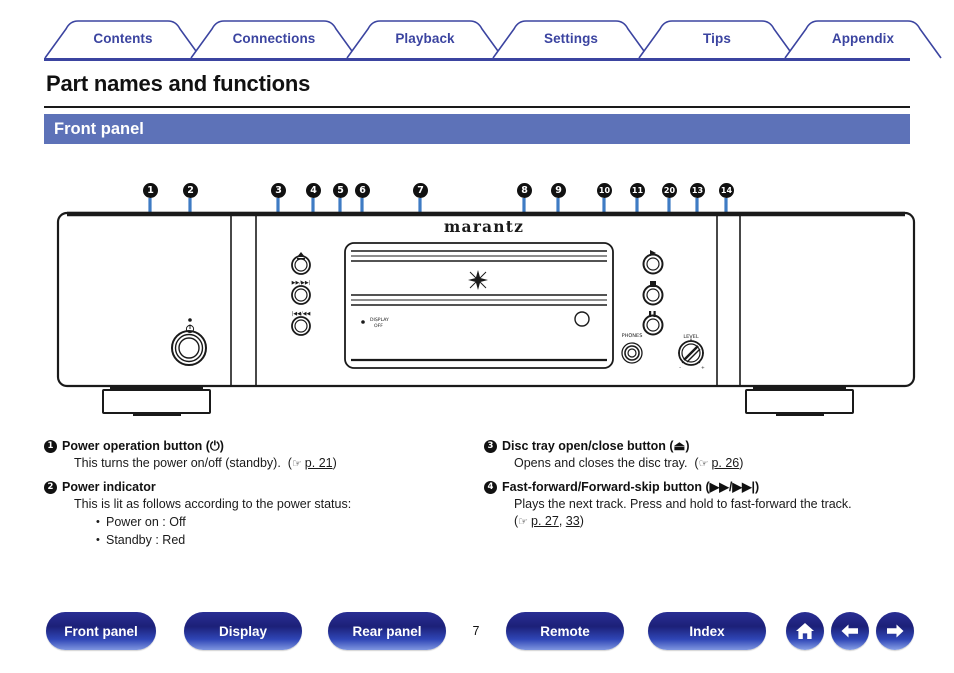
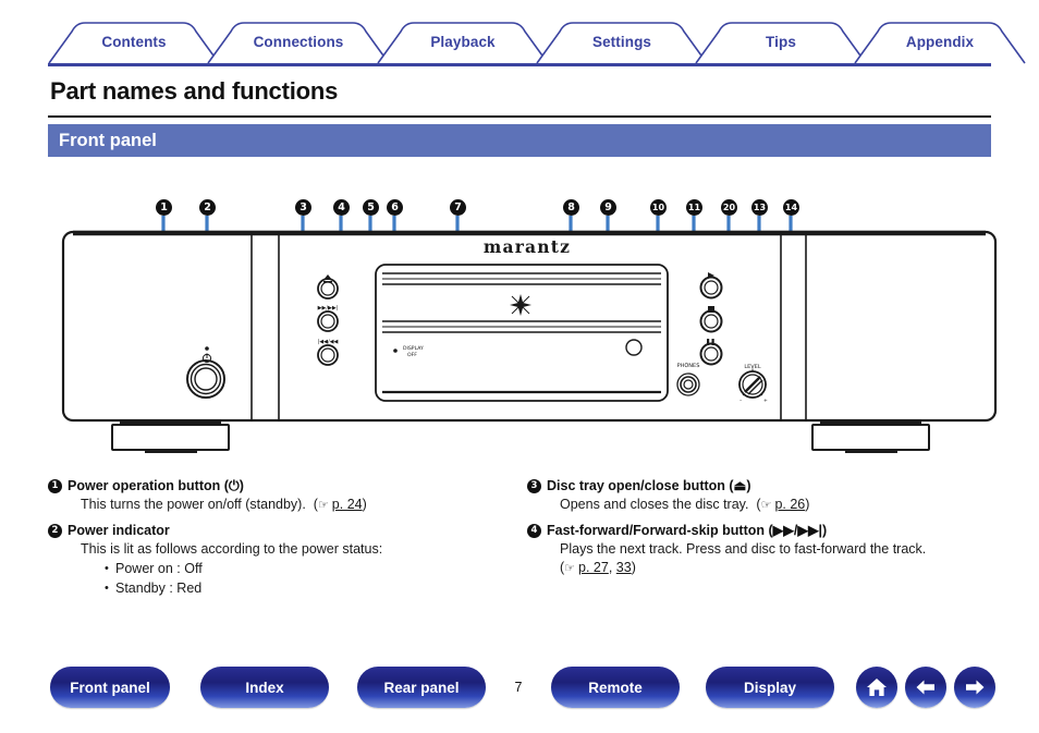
  Contents
  Connections
  Playback
  Settings
  Tips
  Appendix
  Part names and functions
  Front panel
  1
  2
  3
  4
  5
  6
  7
  8
  9
  10
  11
  20
  13
  14
  marantz
  1
  Power operation button (⏻)
- This turns the power on/off (standby). (☞ p. 21)
+ This turns the power on/off (standby). (☞ p. 24)
  2
  Power indicator
  This is lit as follows according to the power status:
  Power on : Off
  Standby : Red
  3
  Disc tray open/close button (⏏)
  Opens and closes the disc tray. (☞ p. 26)
  4
  Fast-forward/Forward-skip button (▶▶/▶▶|)
- Plays the next track. Press and hold to fast-forward the track.
+ Plays the next track. Press and disc to fast-forward the track.
  (☞ p. 27, 33)
  Front panel
- Display
+ Index
  Rear panel
  7
  Remote
- Index
+ Display
